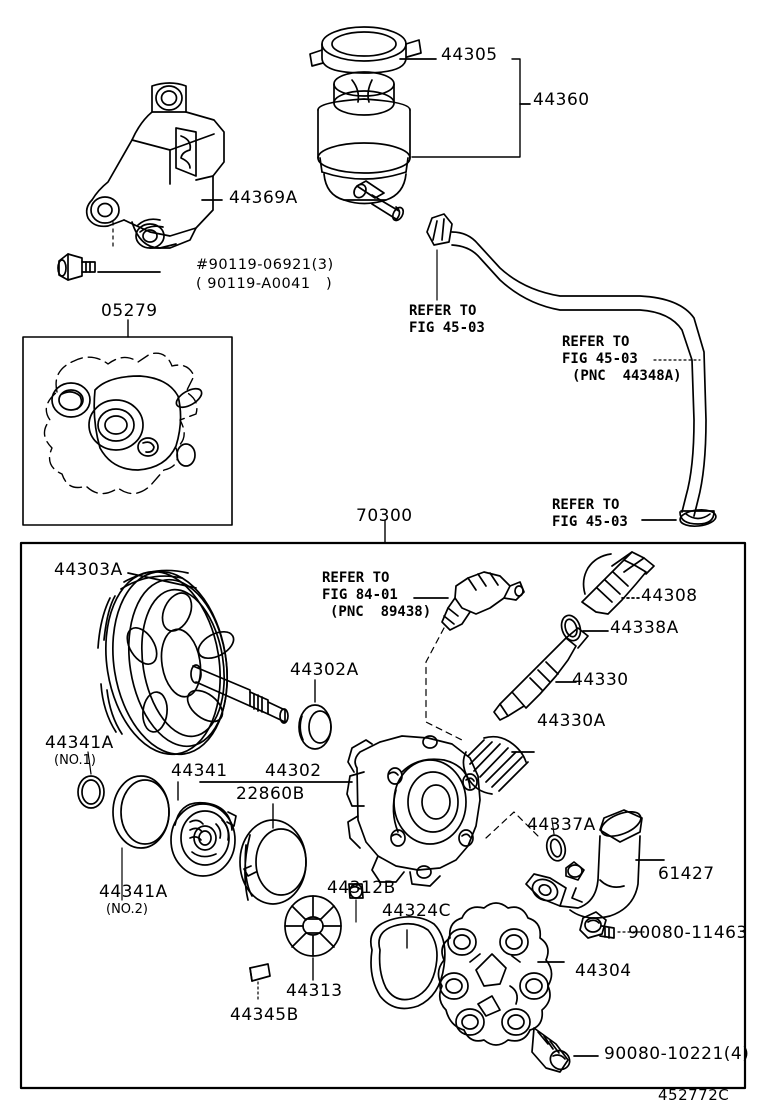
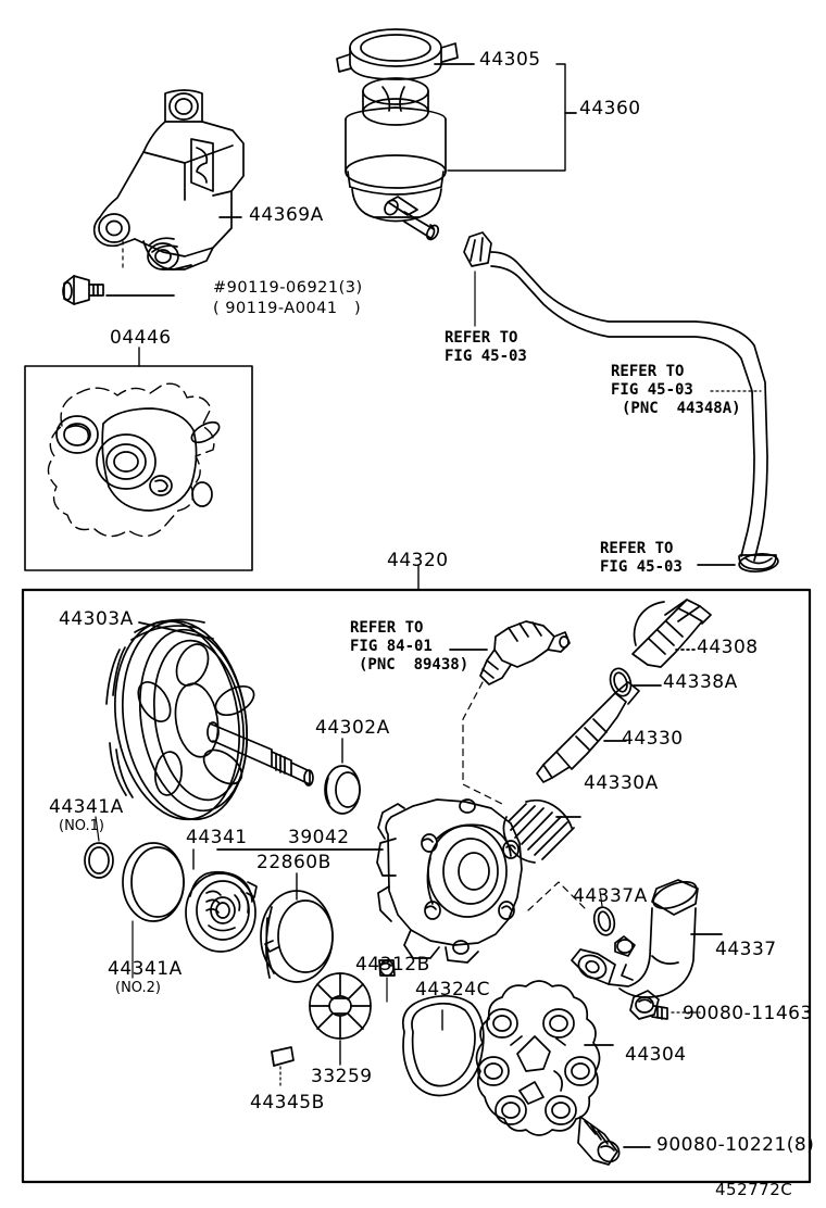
  44305
  44360
  44369A
  #90119-06921(3)
  ( 90119-A0041 )
- 05279
+ 04446
  REFER TO
  FIG 45-03
  REFER TO
  FIG 45-03
  (PNC 44348A)
  REFER TO
  FIG 45-03
- 70300
+ 44320
  44303A
  REFER TO
  FIG 84-01
  (PNC 89438)
  44308
  44338A
  44330
  44330A
  44302A
  44341A
  (NO.1)
  44341
- 44302
+ 39042
  22860B
  44341A
  (NO.2)
  44312B
  44324C
  44337A
- 61427
+ 44337
  90080-11463
- 44313
+ 33259
  44345B
  44304
- 90080-10221(4)
+ 90080-10221(8)
  452772C
